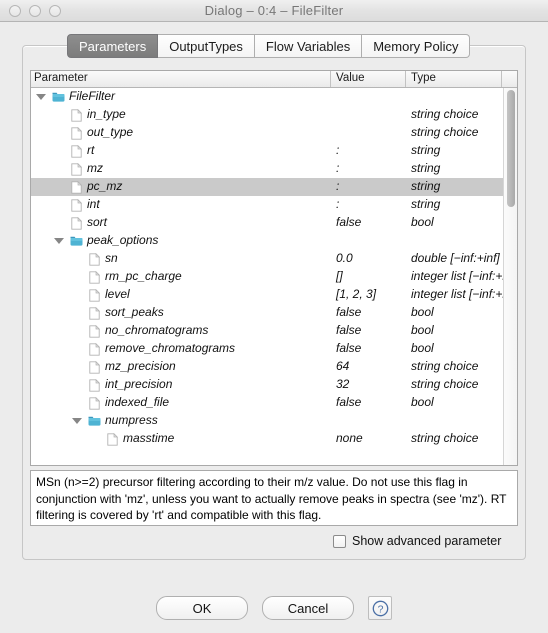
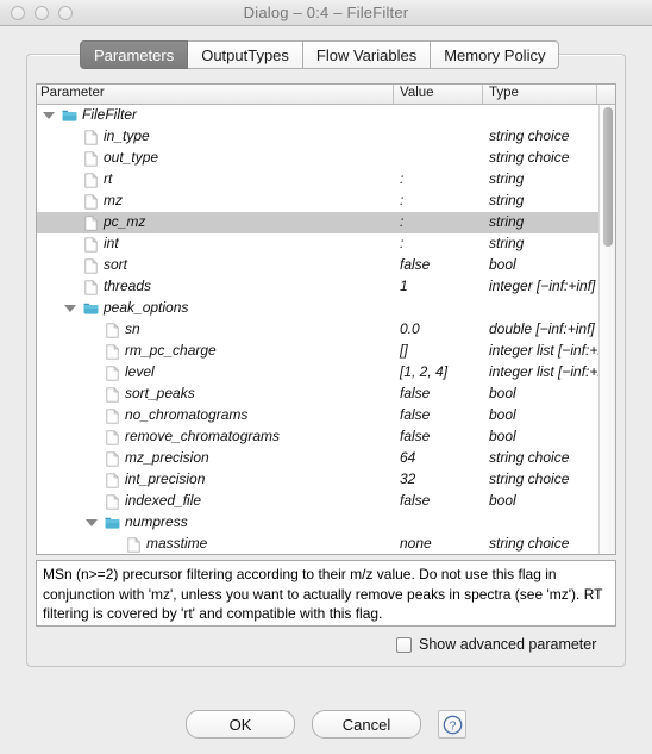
  Dialog – 0:4 – FileFilter
  Parameters
  OutputTypes
  Flow Variables
  Memory Policy
  Parameter
  Value
  Type
  FileFilter
  in_type
  string choice
  out_type
  string choice
  rt
  :
  string
  mz
  :
  string
  pc_mz
  :
  string
  int
  :
  string
  sort
  false
  bool
+ threads
+ 1
+ integer [−inf:+inf]
  peak_options
  sn
  0.0
  double [−inf:+inf]
  rm_pc_charge
  []
  integer list [−inf:+
  level
- [1, 2, 3]
+ [1, 2, 4]
  integer list [−inf:+
  sort_peaks
  false
  bool
  no_chromatograms
  false
  bool
  remove_chromatograms
  false
  bool
  mz_precision
  64
  string choice
  int_precision
  32
  string choice
  indexed_file
  false
  bool
  numpress
  masstime
  none
  string choice
  MSn (n>=2) precursor filtering according to their m/z value. Do not use this flag in conjunction with 'mz', unless you want to actually remove peaks in spectra (see 'mz'). RT filtering is covered by 'rt' and compatible with this flag.
  Show advanced parameter
  OK
  Cancel
  ?
